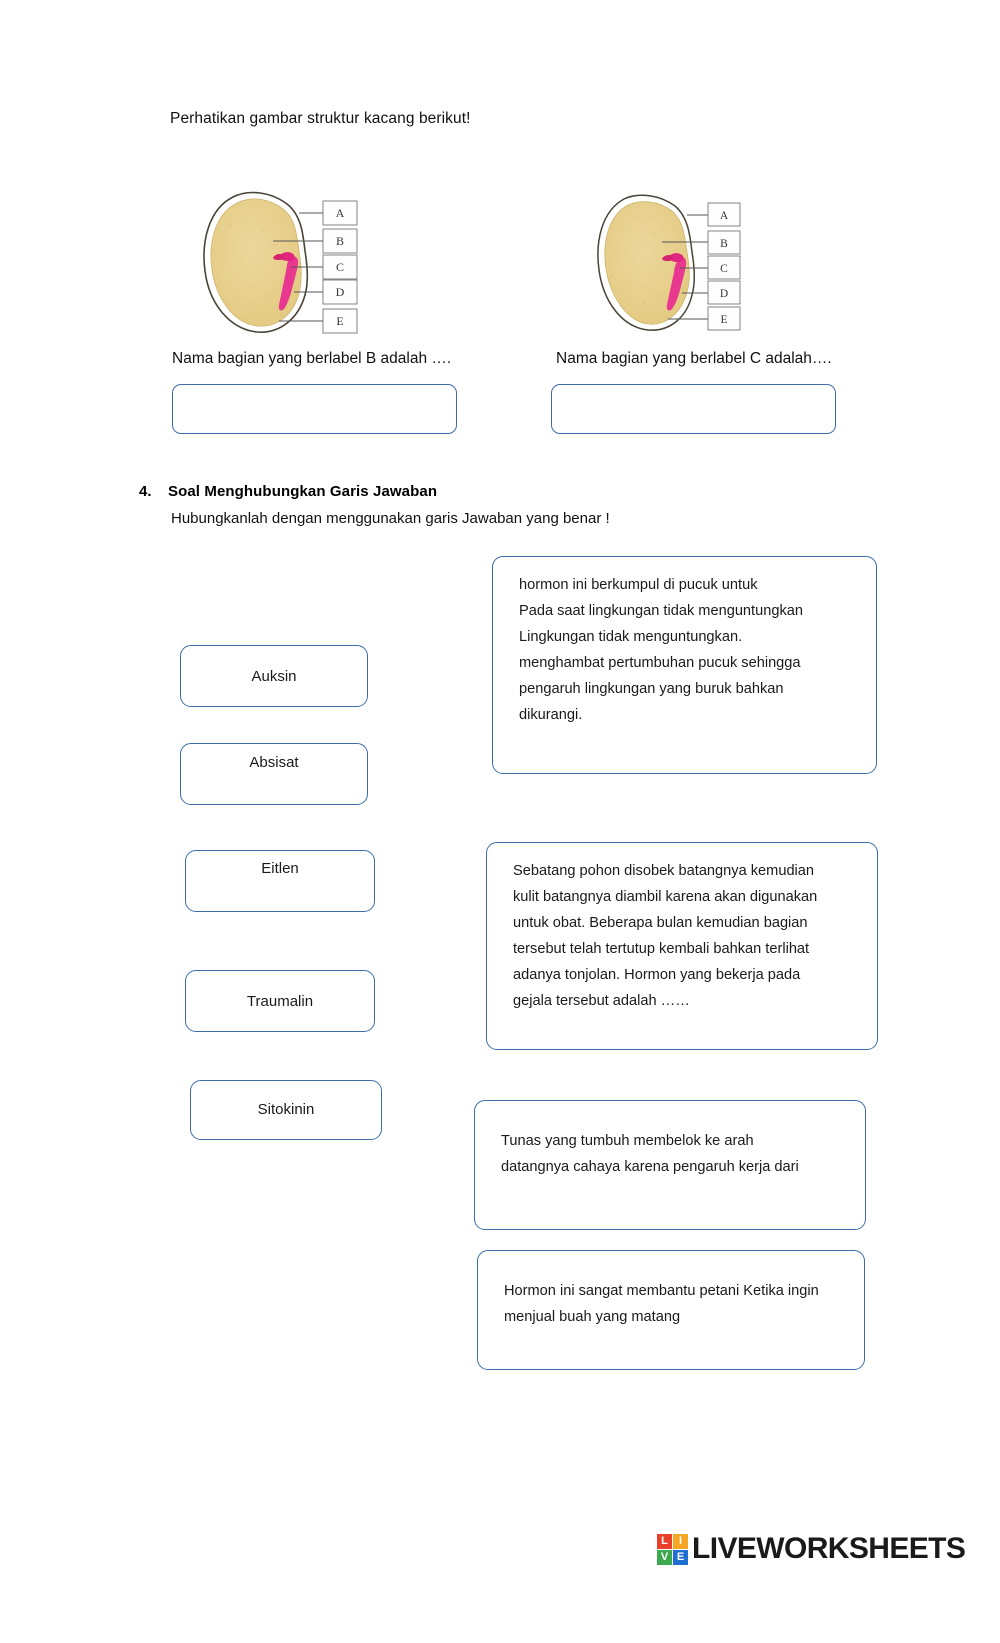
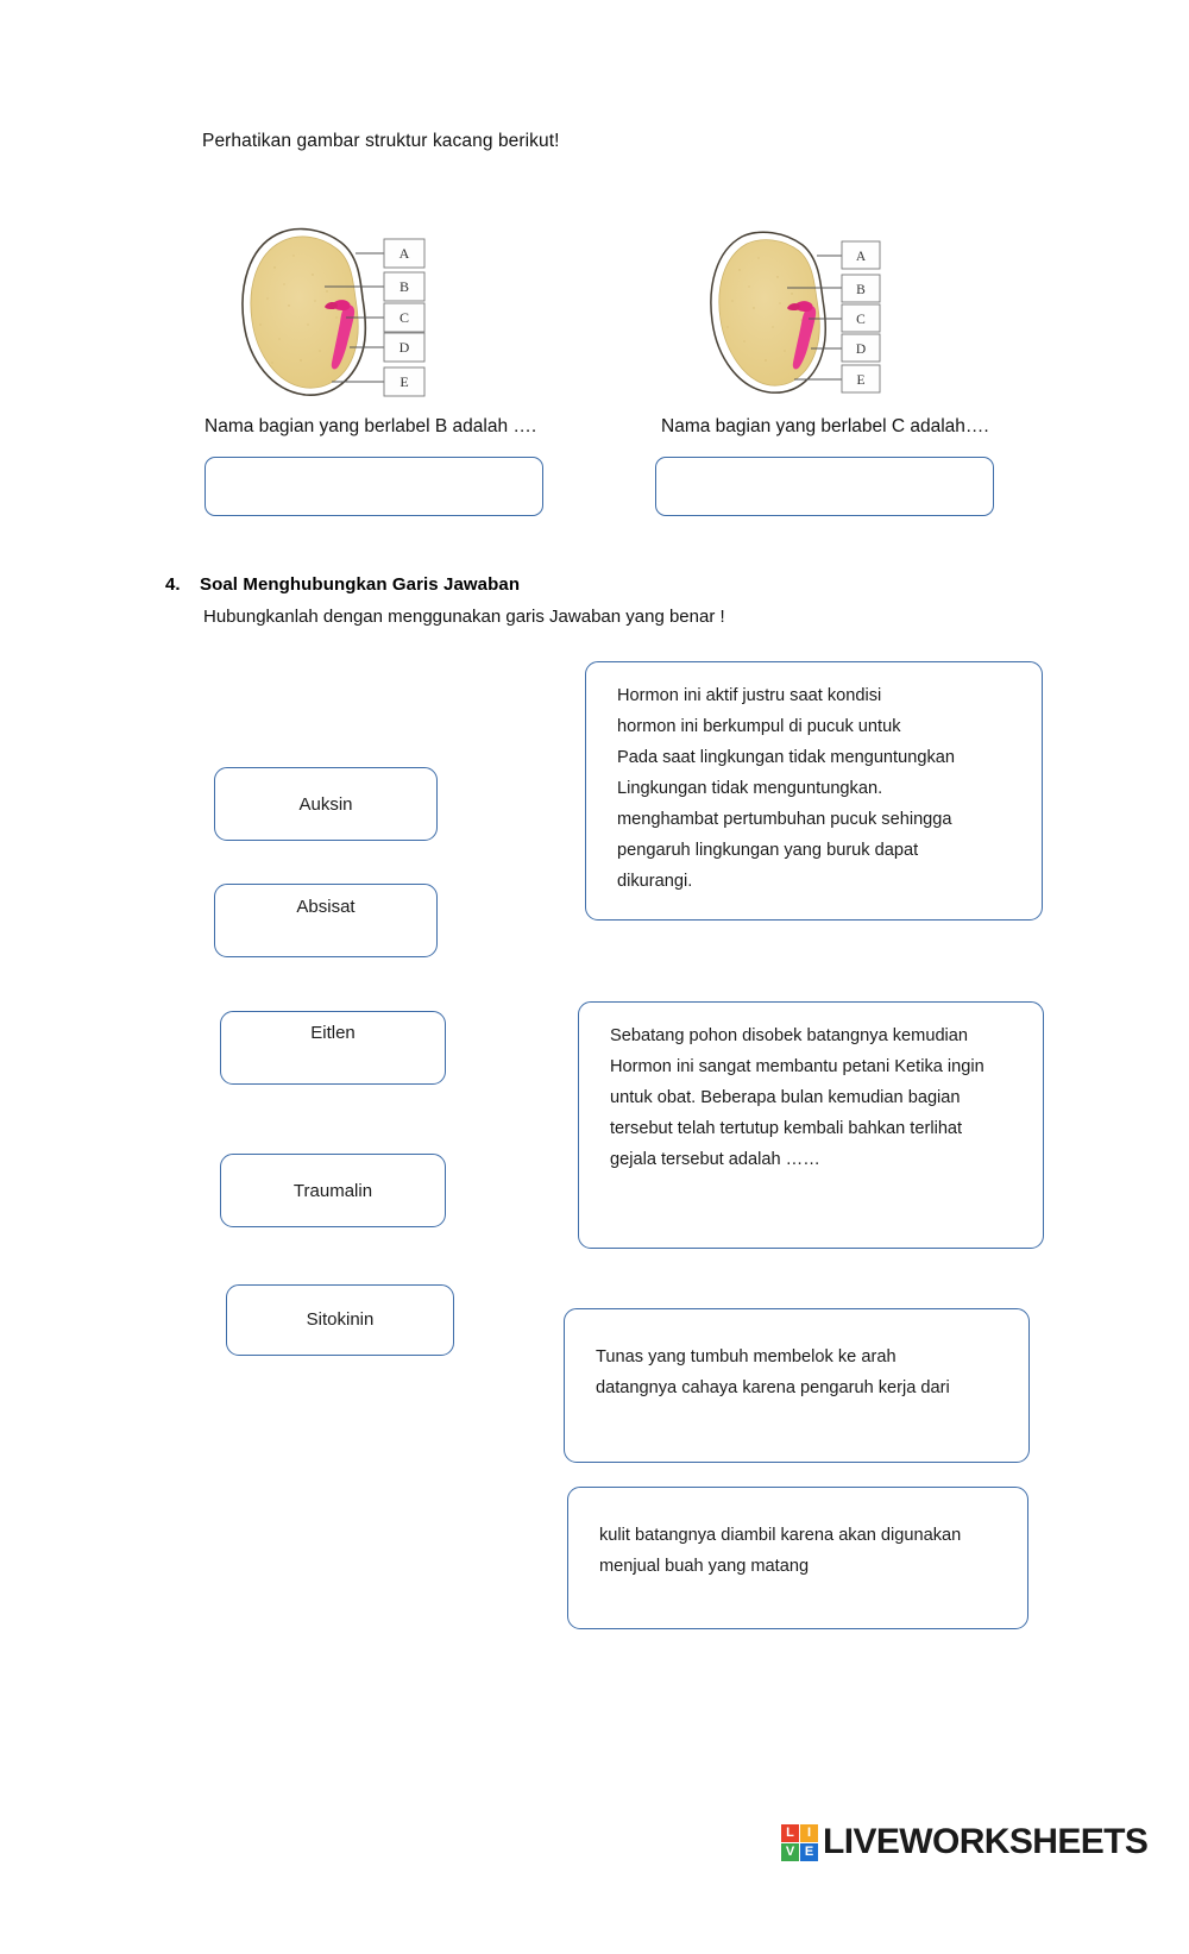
  Perhatikan gambar struktur kacang berikut!
  A
  B
  C
  D
  E
  A
  B
  C
  D
  E
  Nama bagian yang berlabel B adalah ….
  Nama bagian yang berlabel C adalah….
  4.
  Soal Menghubungkan Garis Jawaban
  Hubungkanlah dengan menggunakan garis Jawaban yang benar !
  Auksin
  Absisat
  Eitlen
  Traumalin
  Sitokinin
+ Hormon ini aktif justru saat kondisi
  hormon ini berkumpul di pucuk untuk
  Pada saat lingkungan tidak menguntungkan
  Lingkungan tidak menguntungkan.
  menghambat pertumbuhan pucuk sehingga
- pengaruh lingkungan yang buruk bahkan
+ pengaruh lingkungan yang buruk dapat
  dikurangi.
  Sebatang pohon disobek batangnya kemudian
- kulit batangnya diambil karena akan digunakan
+ Hormon ini sangat membantu petani Ketika ingin
  untuk obat. Beberapa bulan kemudian bagian
  tersebut telah tertutup kembali bahkan terlihat
- adanya tonjolan. Hormon yang bekerja pada
  gejala tersebut adalah ……
  Tunas yang tumbuh membelok ke arah
  datangnya cahaya karena pengaruh kerja dari
- Hormon ini sangat membantu petani Ketika ingin
+ kulit batangnya diambil karena akan digunakan
  menjual buah yang matang
  L
  I
  V
  E
  LIVEWORKSHEETS
